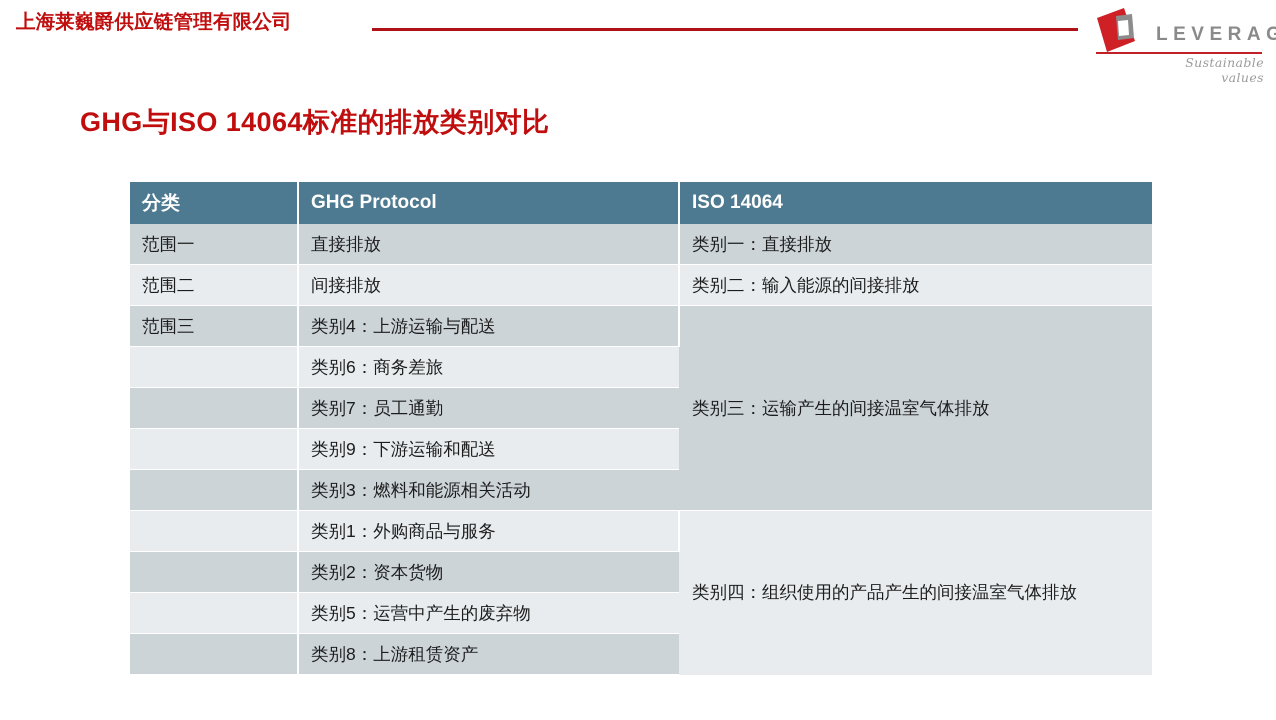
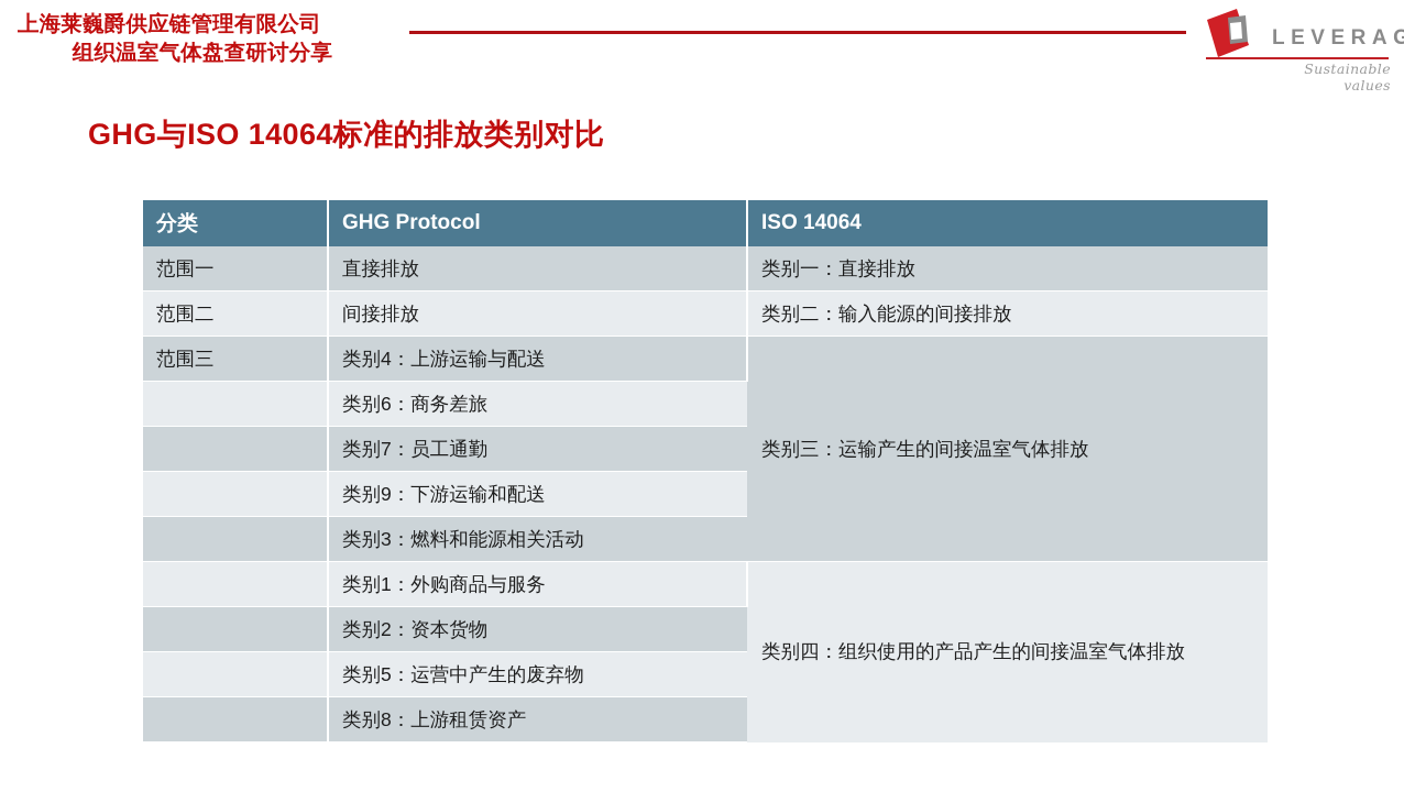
  上海莱巍爵供应链管理有限公司
+ 组织温室气体盘查研讨分享
  LEVERA
  Sustainable values
  GHG与ISO 14064标准的排放类别对比
  分类	GHG Protocol	ISO 14064
  范围一	直接排放	类别一：直接排放
  范围二	间接排放	类别二：输入能源的间接排放
  范围三	类别4：上游运输与配送	类别三：运输产生的间接温室气体排放
  	类别6：商务差旅
  	类别7：员工通勤
  	类别9：下游运输和配送
  	类别3：燃料和能源相关活动
  	类别1：外购商品与服务	类别四：组织使用的产品产生的间接温室气体排放
  	类别2：资本货物
  	类别5：运营中产生的废弃物
  	类别8：上游租赁资产
